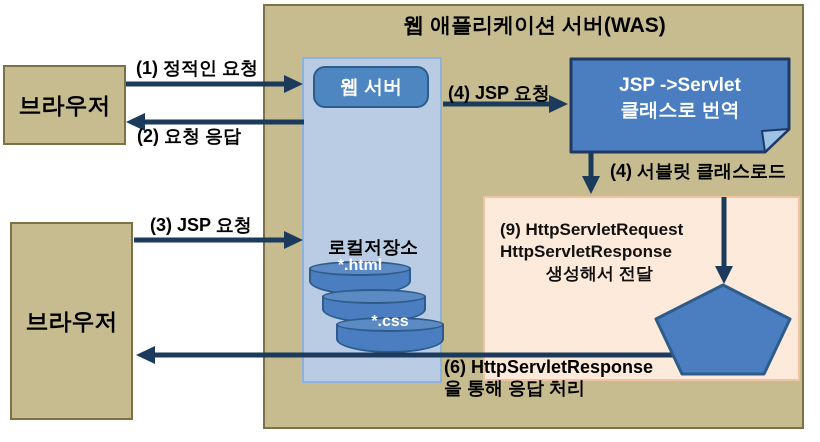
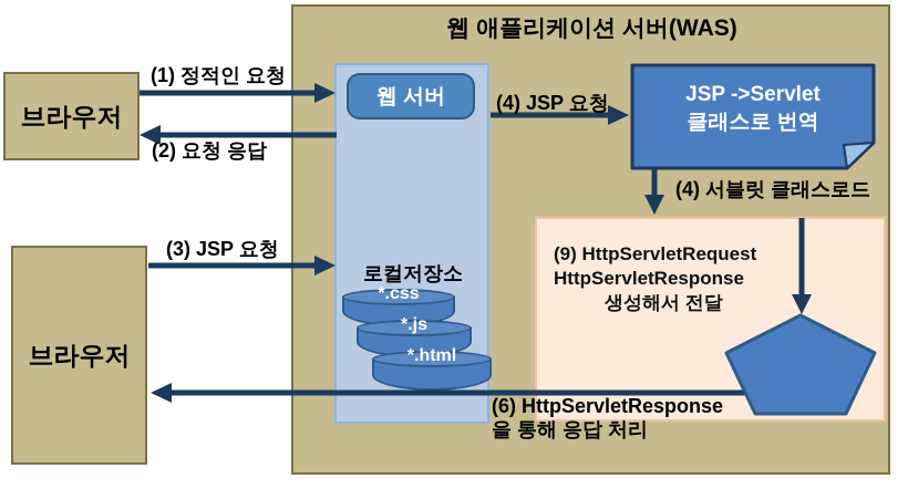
  웹 애플리케이션 서버(WAS)
  브라우저
  브라우저
  웹 서버
  로컬저장소
- *.html
+ *.css
+ *.js
- *.css
+ *.html
  (9) HttpServletRequest
  HttpServletResponse
  생성해서 전달
  JSP ->Servlet
  클래스로 번역
  (1) 정적인 요청
  (2) 요청 응답
  (3) JSP 요청
  (4) JSP 요청
  (4) 서블릿 클래스로드
  (6) HttpServletResponse
  을 통해 응답 처리
